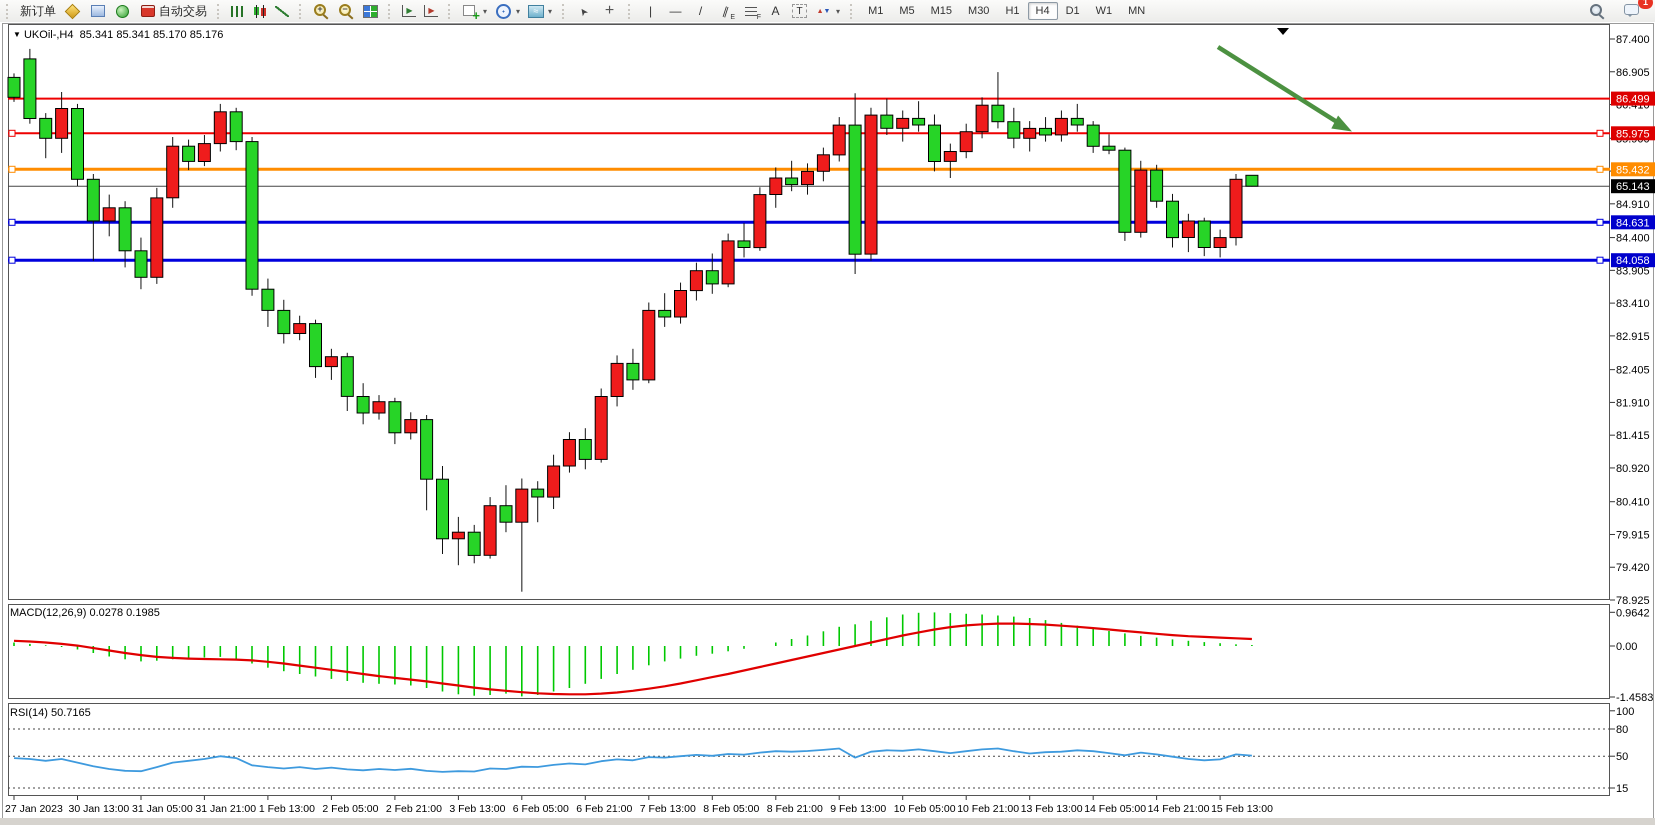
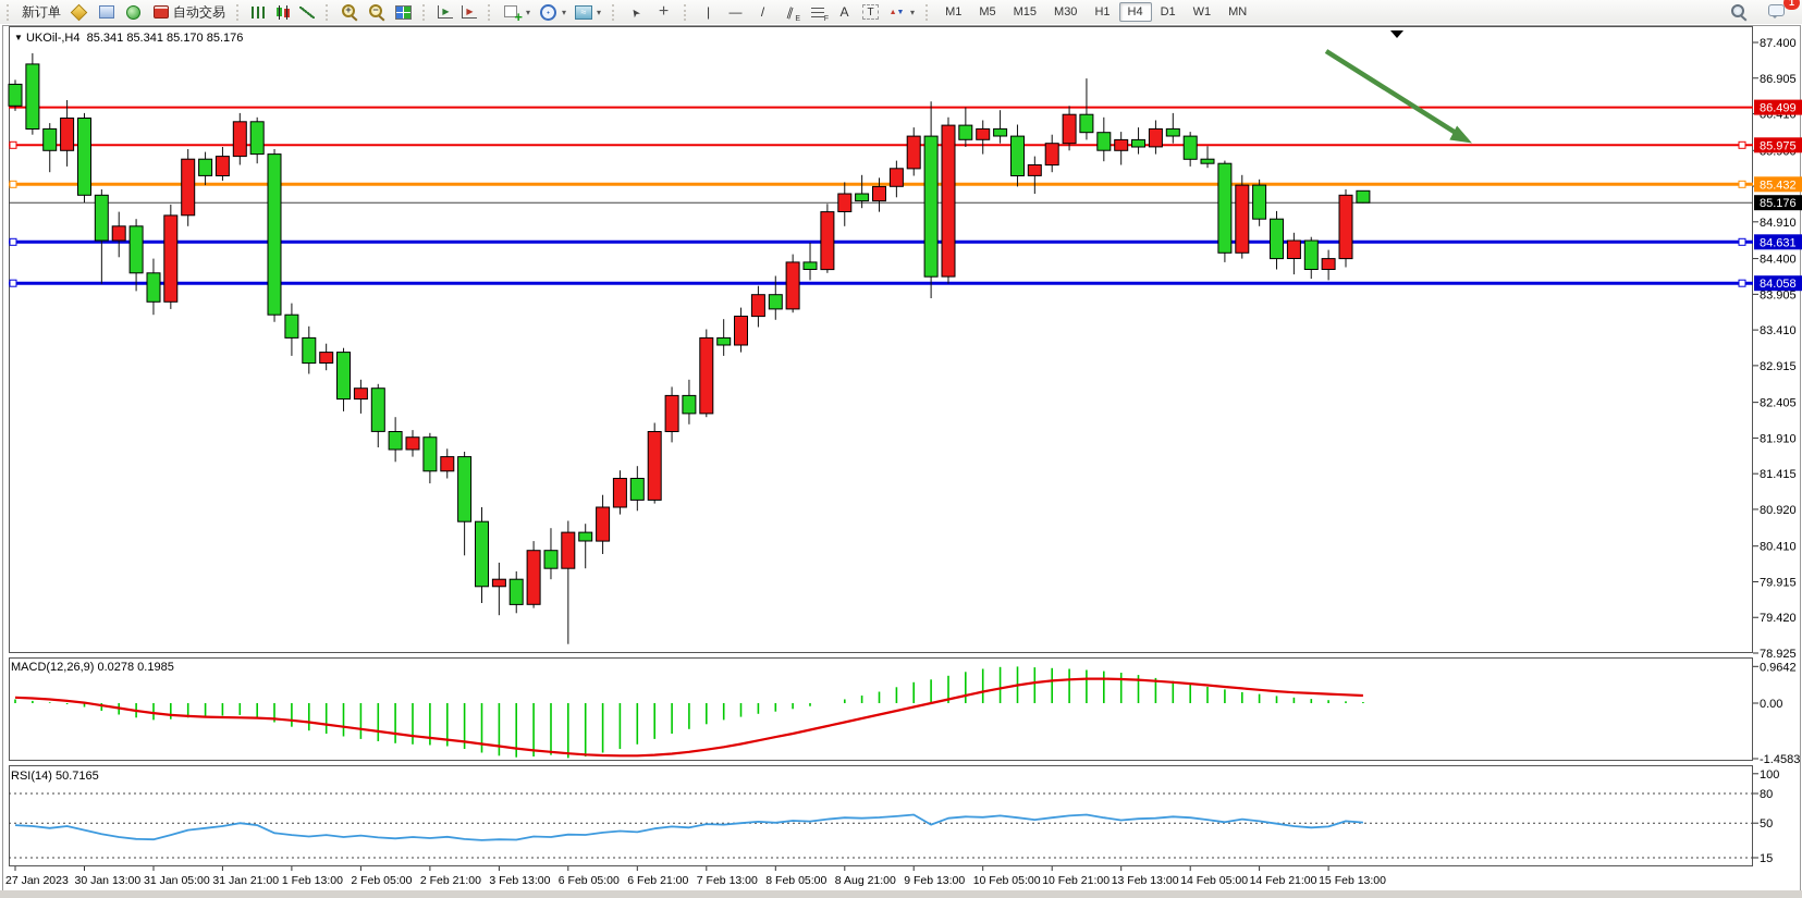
  新订单
  自动交易
  +
  −
  ▾
  ▾
  ▾
  +
  |
  —
  /
  A
  T
  ▾
  M1
  M5
  M15
  M30
  H1
  H4
  D1
  W1
  MN
  1
  87.400
  86.905
  84.910
  84.400
  83.905
  83.410
  82.915
  82.405
  81.910
  81.415
  80.920
  80.410
  79.915
  79.420
  78.925
  86.499
  85.975
  85.432
  84.631
  84.058
- 65.143
+ 85.176
  0.9642
  0.00
  -1.4583
  100
  80
  50
  15
  27 Jan 2023
  30 Jan 13:00
  31 Jan 05:00
  31 Jan 21:00
  1 Feb 13:00
  2 Feb 05:00
  2 Feb 21:00
  3 Feb 13:00
  6 Feb 05:00
  6 Feb 21:00
  7 Feb 13:00
  8 Feb 05:00
- 8 Feb 21:00
+ 8 Aug 21:00
  9 Feb 13:00
  10 Feb 05:00
  10 Feb 21:00
  13 Feb 13:00
  14 Feb 05:00
  14 Feb 21:00
  15 Feb 13:00
  ▼ UKOil-,H4 85.341 85.341 85.170 85.176
  MACD(12,26,9) 0.0278 0.1985
  RSI(14) 50.7165
